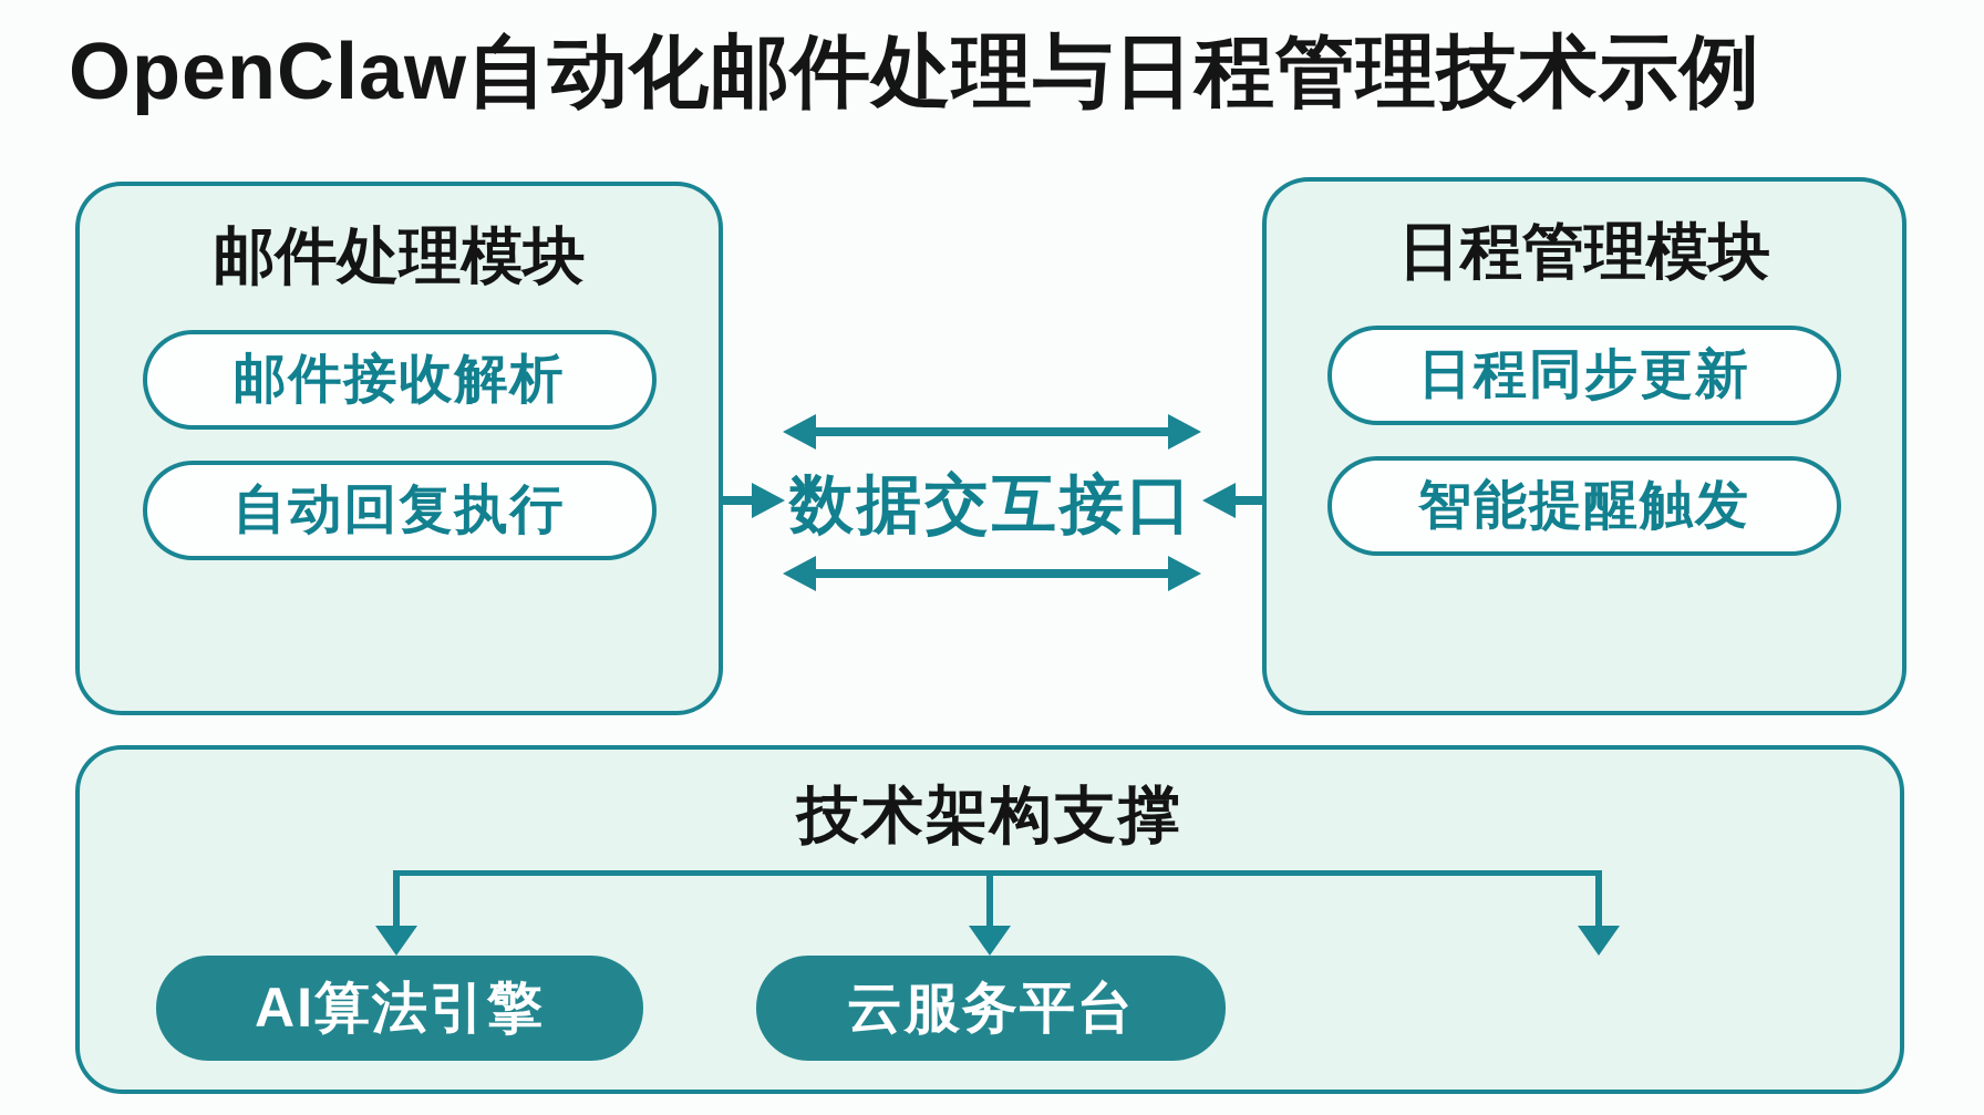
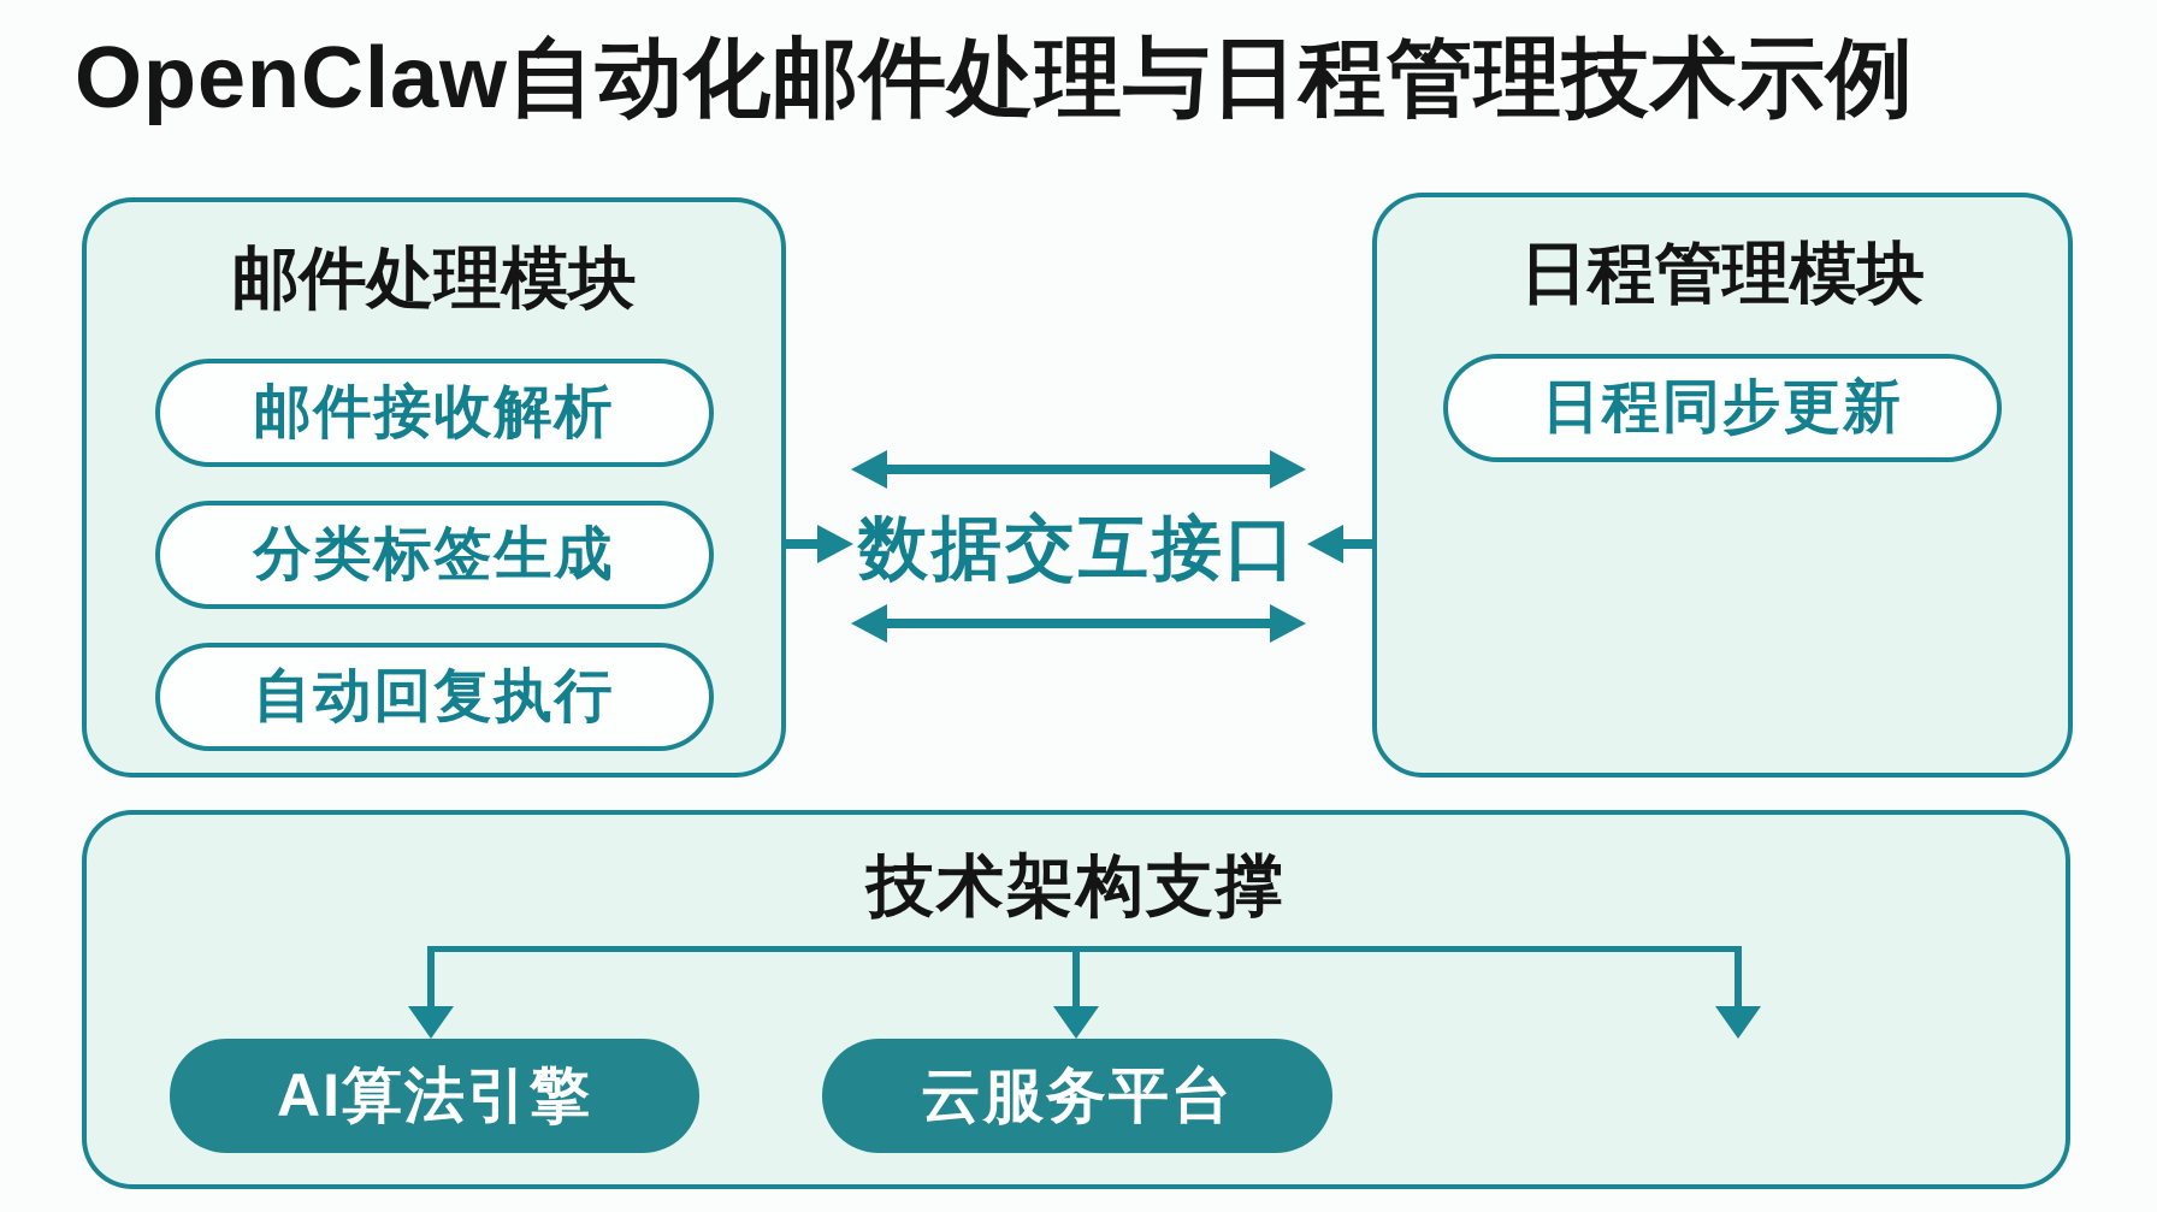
  OpenClaw自动化邮件处理与日程管理技术示例
  邮件处理模块
  邮件接收解析
+ 分类标签生成
  自动回复执行
  日程管理模块
  日程同步更新
- 智能提醒触发
  数据交互接口
  技术架构支撑
  AI算法引擎
  云服务平台
